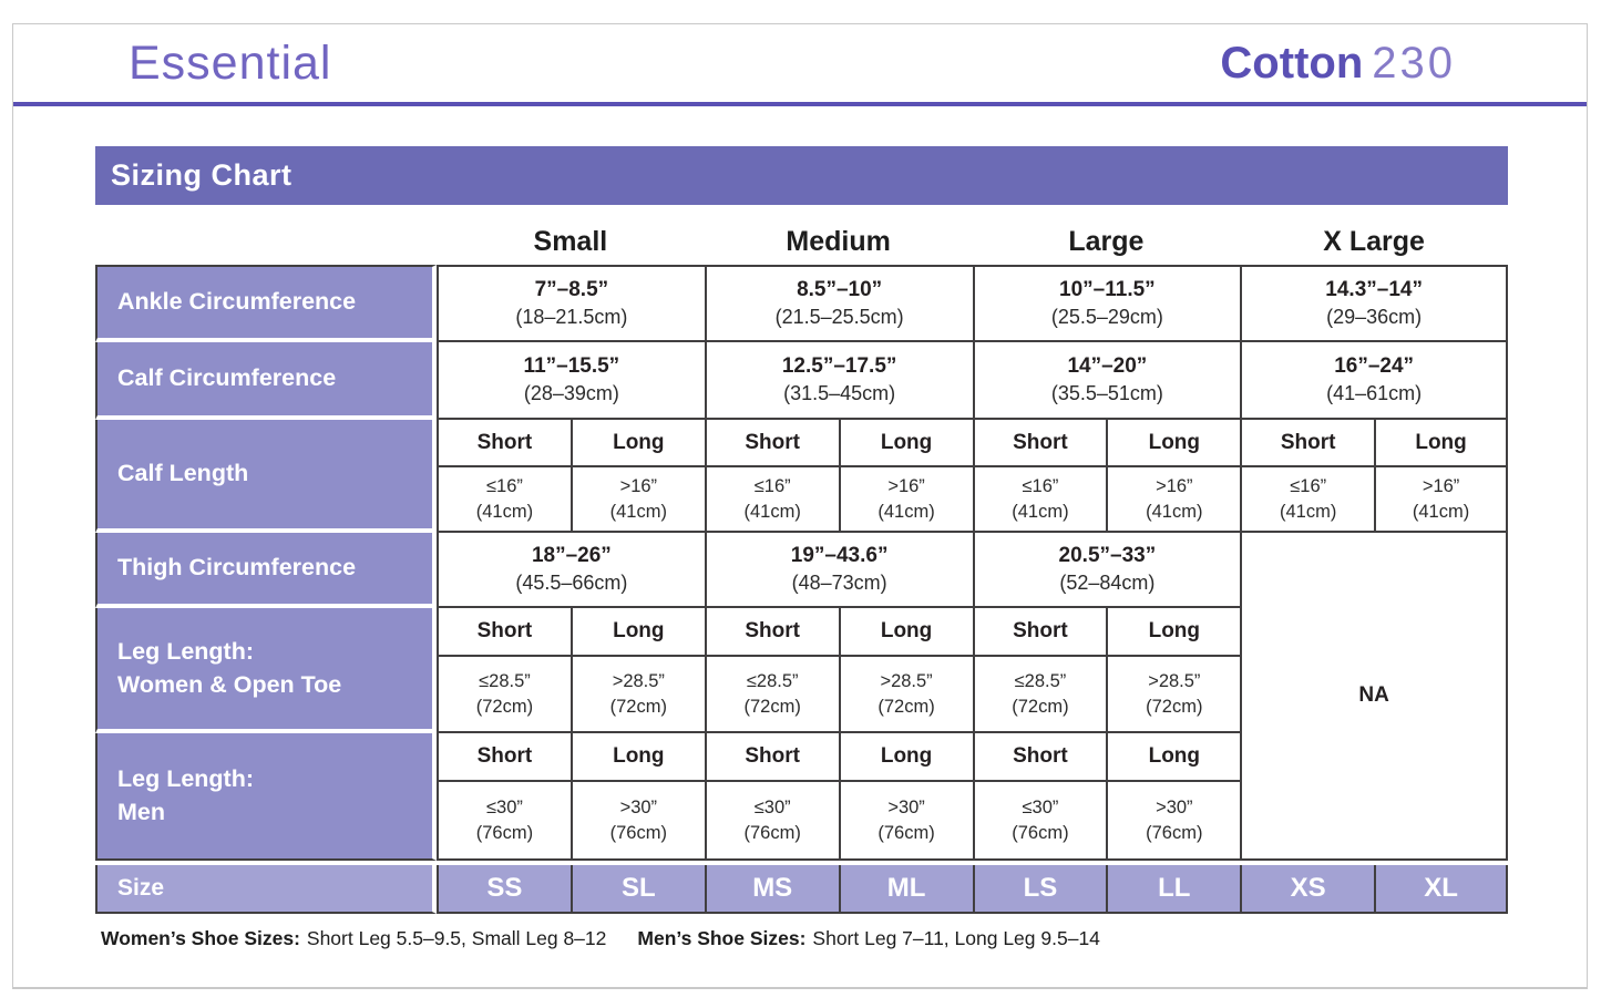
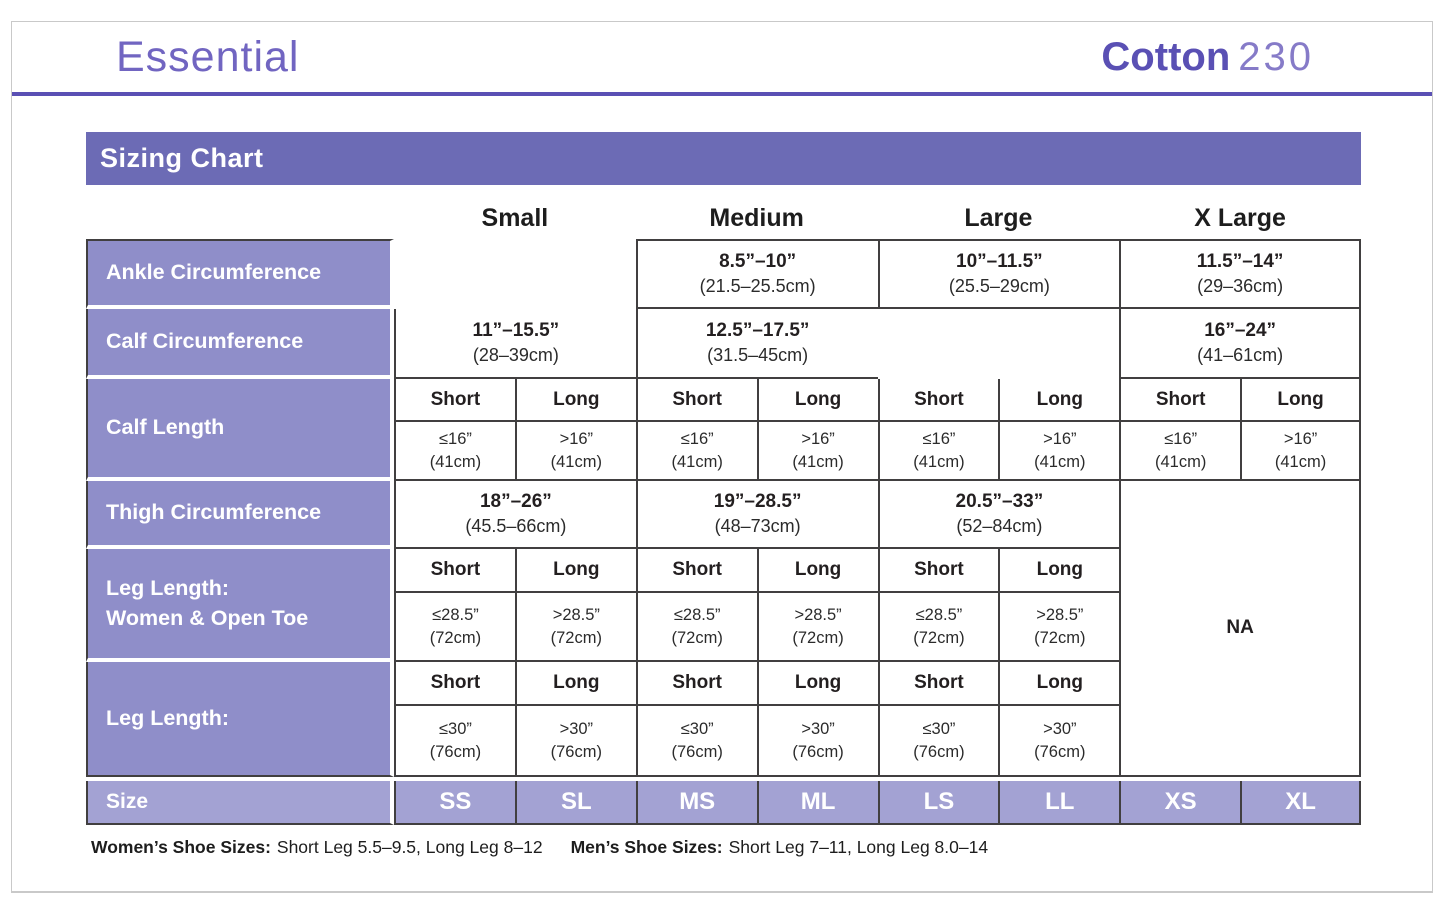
  Essential
  Cotton 230
  Sizing Chart
  Small
  Medium
  Large
  X Large
  Ankle Circumference
  Calf Circumference
  Calf Length
  Thigh Circumference
  Leg Length:
  Women & Open Toe
  Leg Length:
- Men
- 7”–8.5”
- (18–21.5cm)
  8.5”–10”
  (21.5–25.5cm)
  10”–11.5”
  (25.5–29cm)
- 14.3”–14”
+ 11.5”–14”
  (29–36cm)
  11”–15.5”
  (28–39cm)
  12.5”–17.5”
  (31.5–45cm)
- 14”–20”
- (35.5–51cm)
  16”–24”
  (41–61cm)
  Short
  Long
  Short
  Long
  Short
  Long
  Short
  Long
  ≤16”
  (41cm)
  >16”
  (41cm)
  ≤16”
  (41cm)
  >16”
  (41cm)
  ≤16”
  (41cm)
  >16”
  (41cm)
  ≤16”
  (41cm)
  >16”
  (41cm)
  18”–26”
  (45.5–66cm)
- 19”–43.6”
+ 19”–28.5”
  (48–73cm)
  20.5”–33”
  (52–84cm)
  NA
  Short
  Long
  Short
  Long
  Short
  Long
  ≤28.5”
  (72cm)
  >28.5”
  (72cm)
  ≤28.5”
  (72cm)
  >28.5”
  (72cm)
  ≤28.5”
  (72cm)
  >28.5”
  (72cm)
  Short
  Long
  Short
  Long
  Short
  Long
  ≤30”
  (76cm)
  >30”
  (76cm)
  ≤30”
  (76cm)
  >30”
  (76cm)
  ≤30”
  (76cm)
  >30”
  (76cm)
  Size
  SS
  SL
  MS
  ML
  LS
  LL
  XS
  XL
- Women’s Shoe Sizes: Short Leg 5.5–9.5, Small Leg 8–12
+ Women’s Shoe Sizes: Short Leg 5.5–9.5, Long Leg 8–12
- Men’s Shoe Sizes: Short Leg 7–11, Long Leg 9.5–14
+ Men’s Shoe Sizes: Short Leg 7–11, Long Leg 8.0–14
